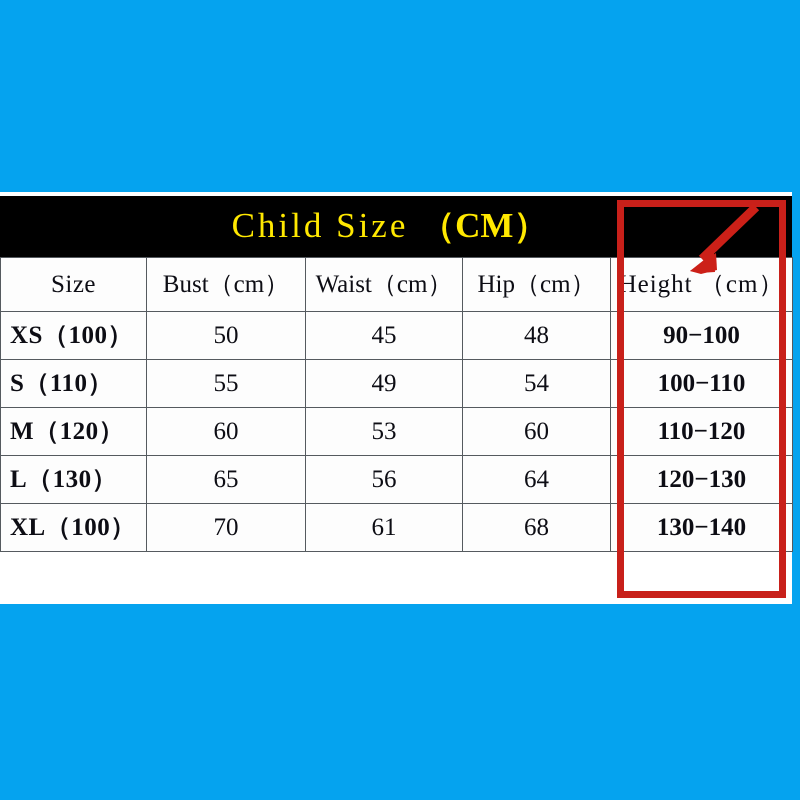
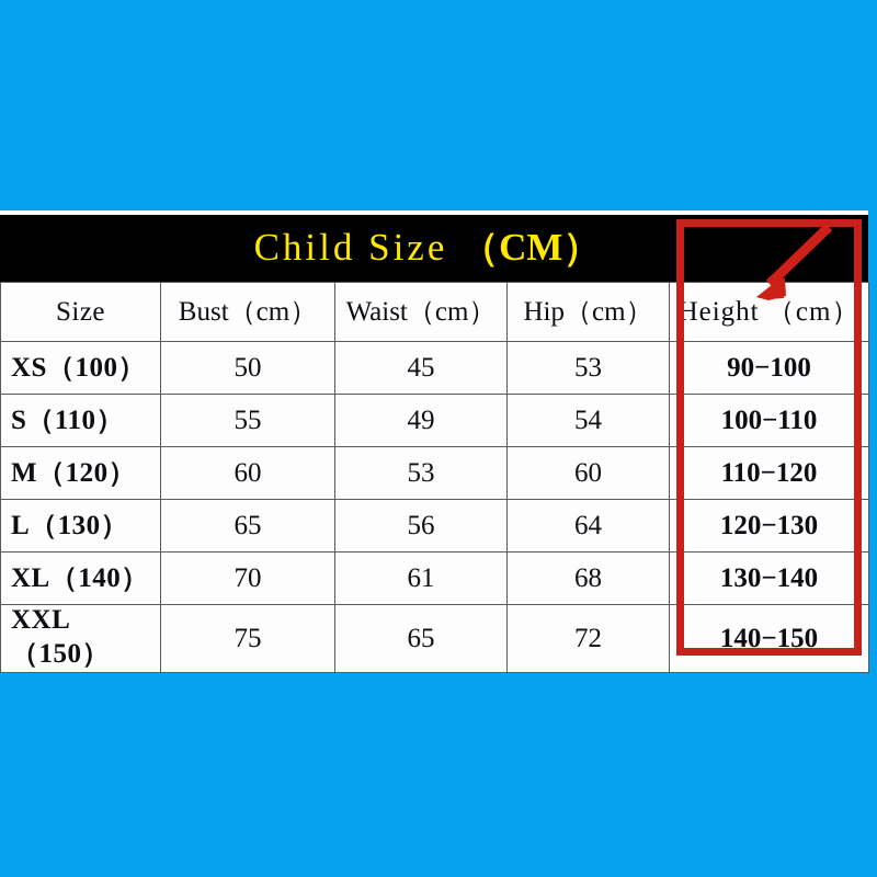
  Child Size （CM）
  Size	Bust（cm）	Waist（cm）	Hip（cm）	Height （cm）
- XS（100）	50	45	48	90−100
+ XS（100）	50	45	53	90−100
  S（110）	55	49	54	100−110
  M（120）	60	53	60	110−120
  L（130）	65	56	64	120−130
- XL（100）	70	61	68	130−140
+ XL（140）	70	61	68	130−140
+ XXL（150）	75	65	72	140−150
